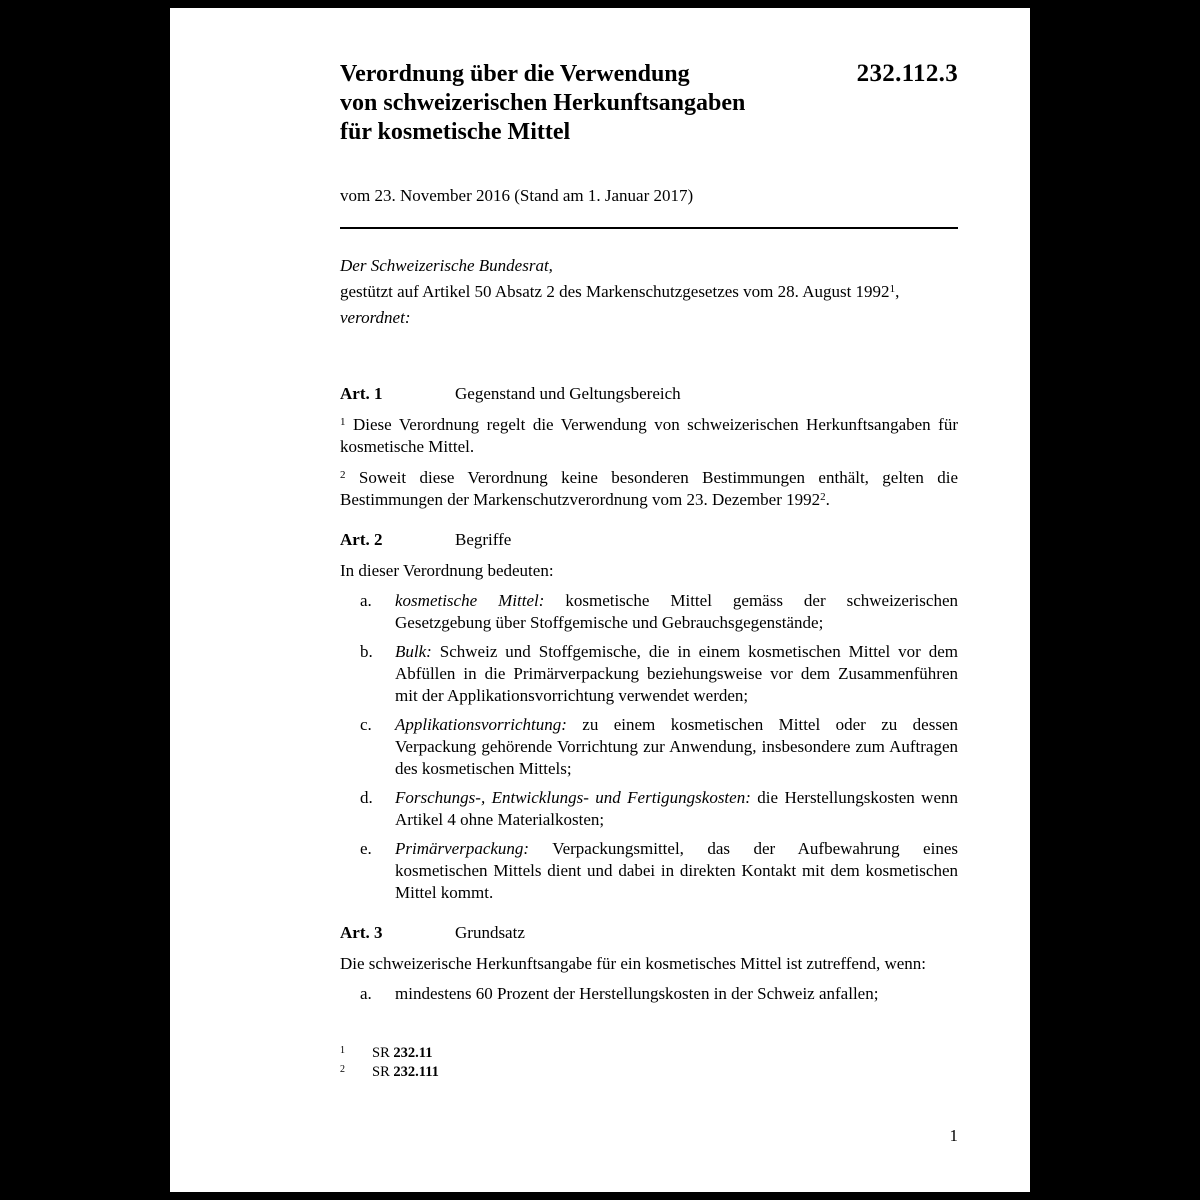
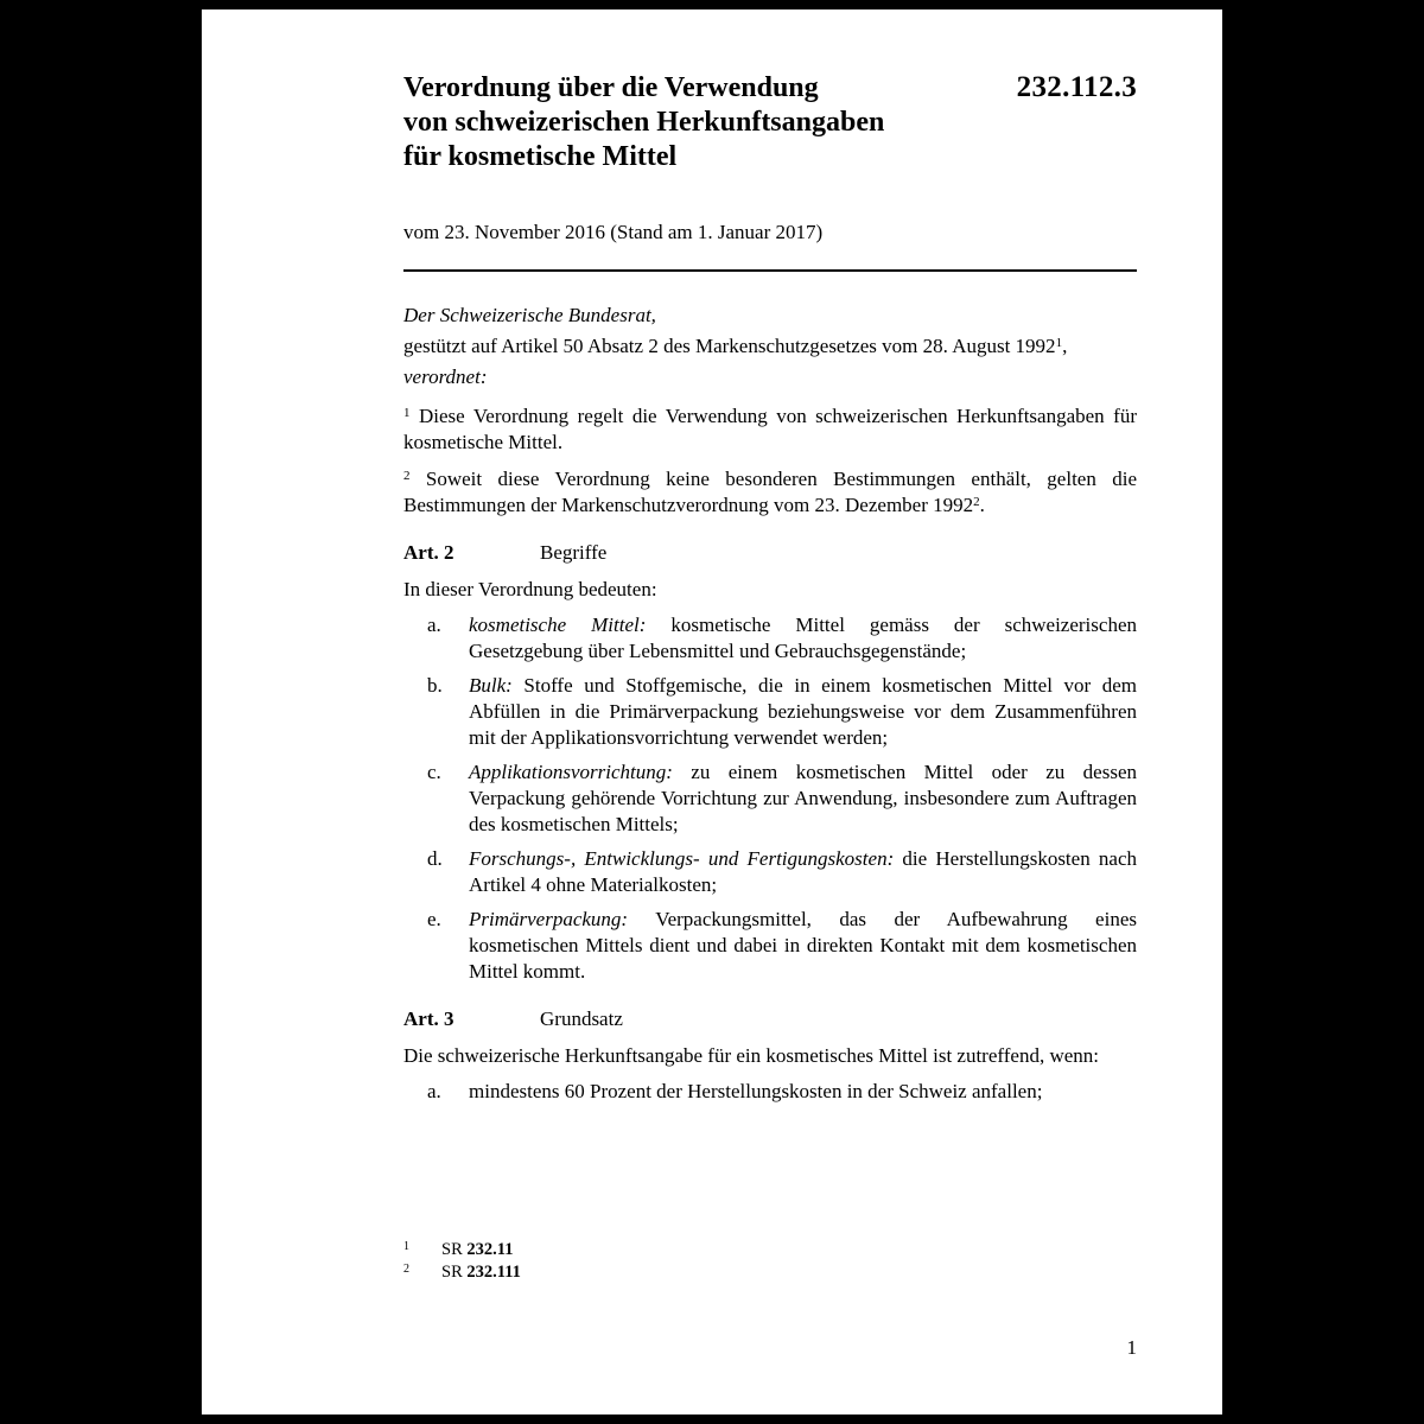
  Verordnung über die Verwendung
  von schweizerischen Herkunftsangaben
  für kosmetische Mittel
  232.112.3
  vom 23. November 2016 (Stand am 1. Januar 2017)
  Der Schweizerische Bundesrat,
  gestützt auf Artikel 50 Absatz 2 des Markenschutzgesetzes vom 28. August 19921,
  verordnet:
- Art. 1 Gegenstand und Geltungsbereich
  1 Diese Verordnung regelt die Verwendung von schweizerischen Herkunftsangaben für kosmetische Mittel.
  2 Soweit diese Verordnung keine besonderen Bestimmungen enthält, gelten die Bestimmungen der Markenschutzverordnung vom 23. Dezember 19922.
  Art. 2 Begriffe
  In dieser Verordnung bedeuten:
  a.
- kosmetische Mittel: kosmetische Mittel gemäss der schweizerischen Gesetzgebung über Stoffgemische und Gebrauchsgegenstände;
+ kosmetische Mittel: kosmetische Mittel gemäss der schweizerischen Gesetzgebung über Lebensmittel und Gebrauchsgegenstände;
  b.
- Bulk: Schweiz und Stoffgemische, die in einem kosmetischen Mittel vor dem Abfüllen in die Primärverpackung beziehungsweise vor dem Zusammenführen mit der Applikationsvorrichtung verwendet werden;
+ Bulk: Stoffe und Stoffgemische, die in einem kosmetischen Mittel vor dem Abfüllen in die Primärverpackung beziehungsweise vor dem Zusammenführen mit der Applikationsvorrichtung verwendet werden;
  c.
  Applikationsvorrichtung: zu einem kosmetischen Mittel oder zu dessen Verpackung gehörende Vorrichtung zur Anwendung, insbesondere zum Auftragen des kosmetischen Mittels;
  d.
- Forschungs-, Entwicklungs- und Fertigungskosten: die Herstellungskosten wenn Artikel 4 ohne Materialkosten;
+ Forschungs-, Entwicklungs- und Fertigungskosten: die Herstellungskosten nach Artikel 4 ohne Materialkosten;
  e.
  Primärverpackung: Verpackungsmittel, das der Aufbewahrung eines kosmetischen Mittels dient und dabei in direkten Kontakt mit dem kosmetischen Mittel kommt.
  Art. 3 Grundsatz
  Die schweizerische Herkunftsangabe für ein kosmetisches Mittel ist zutreffend, wenn:
  a.
  mindestens 60 Prozent der Herstellungskosten in der Schweiz anfallen;
  1
  SR 232.11
  2
  SR 232.111
  1
